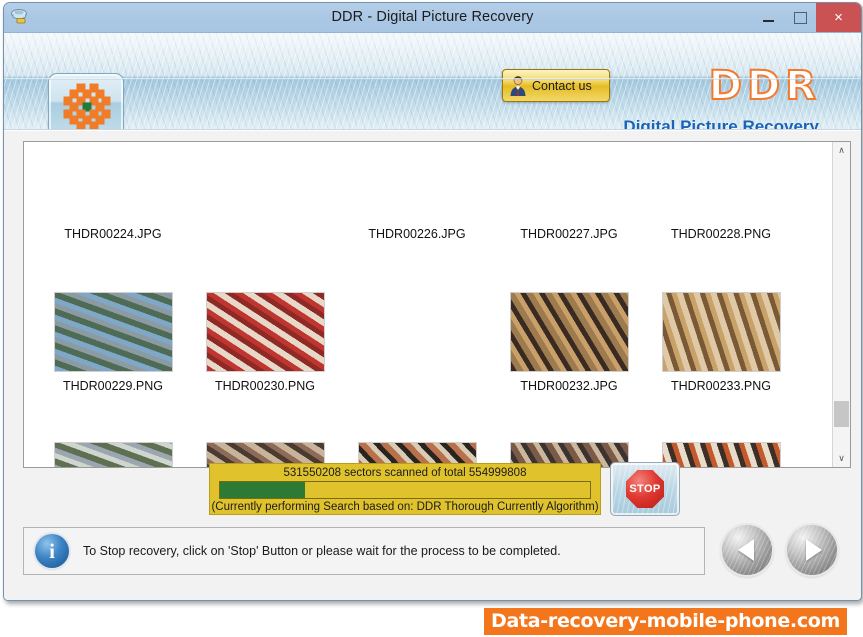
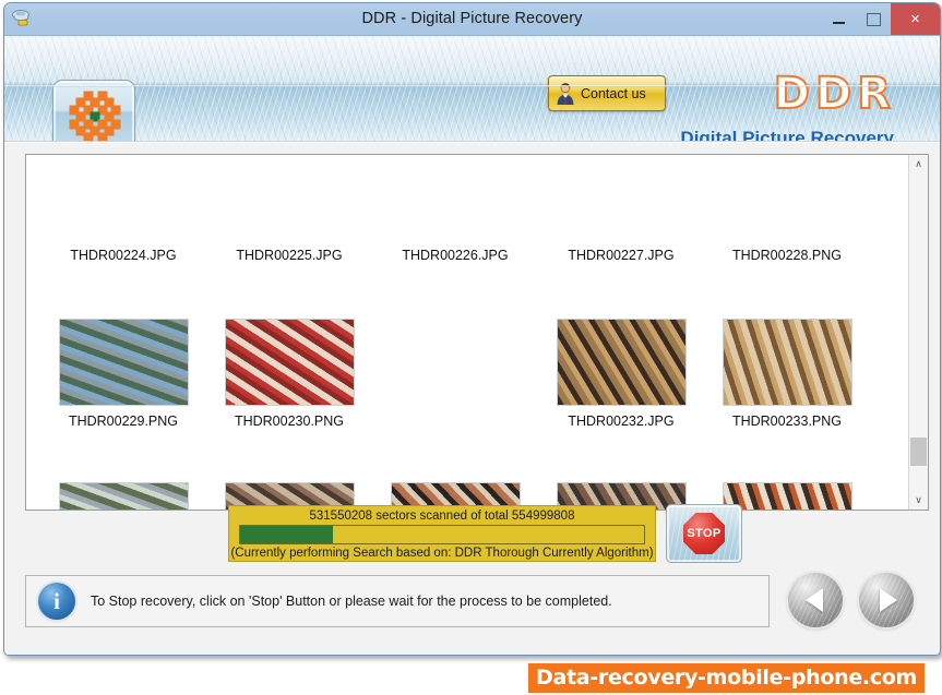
  DDR - Digital Picture Recovery
  ×
  Contact us
  DDR
  Digital Picture Recovery
  THDR00224.JPG
+ THDR00225.JPG
  THDR00226.JPG
  THDR00227.JPG
  THDR00228.PNG
  THDR00229.PNG
  THDR00230.PNG
  THDR00232.JPG
  THDR00233.PNG
  ∧
  ∨
  531550208 sectors scanned of total 554999808
  (Currently performing Search based on: DDR Thorough Currently Algorithm)
  STOP
  i
  To Stop recovery, click on 'Stop' Button or please wait for the process to be completed.
  Data-recovery-mobile-phone.com
